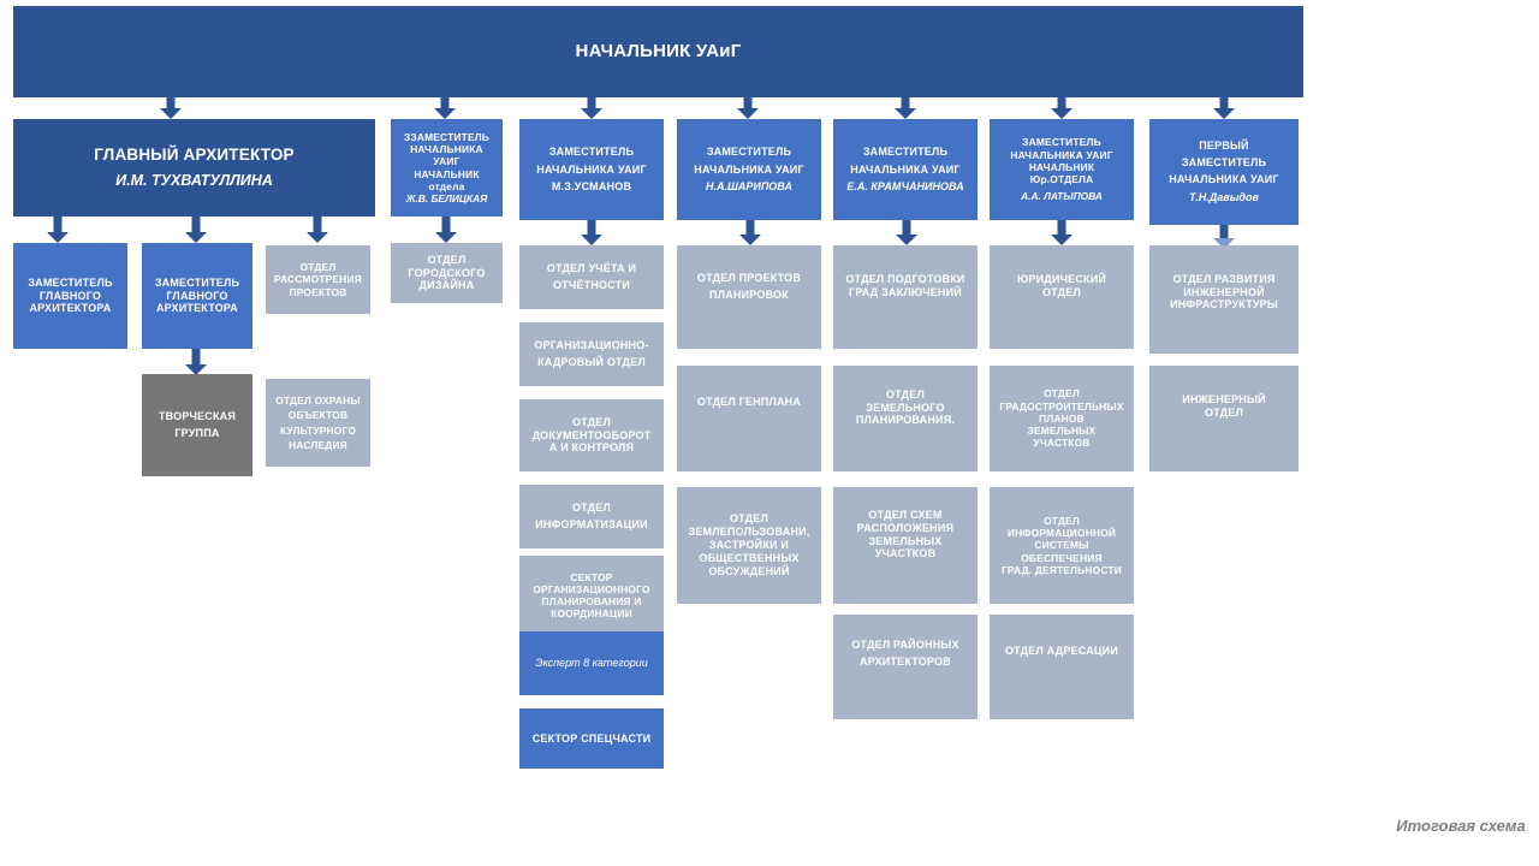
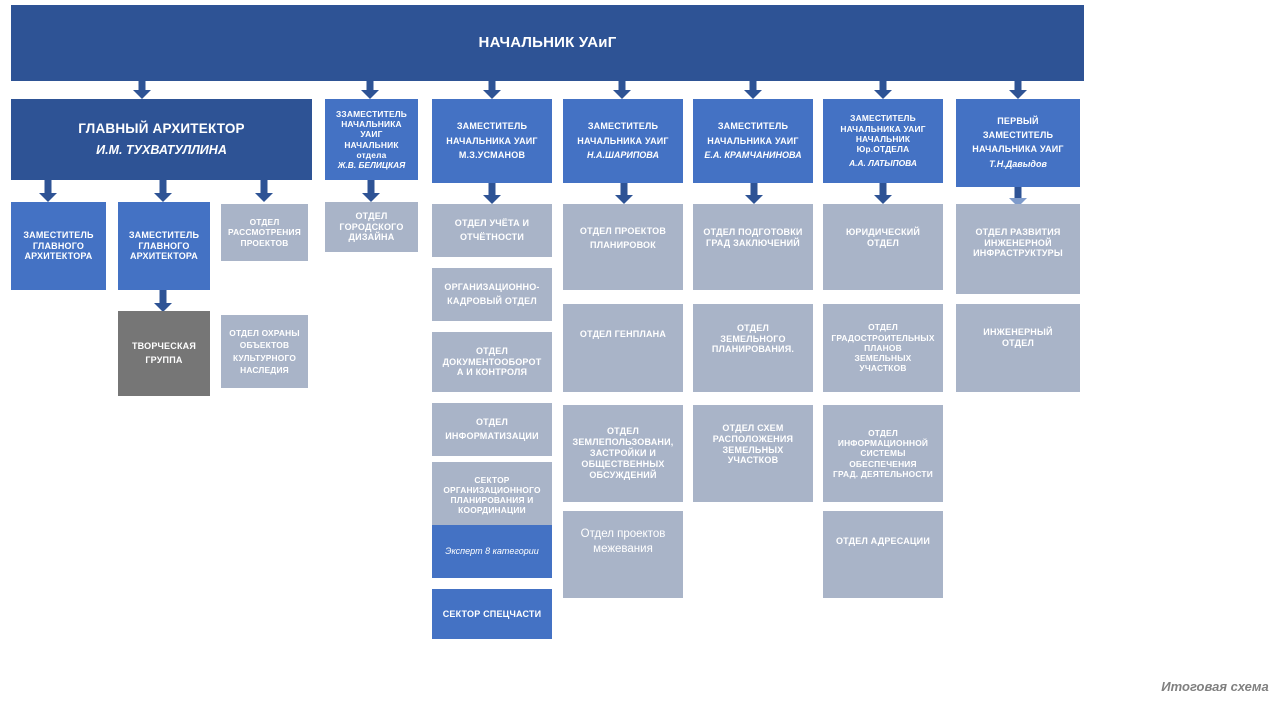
  НАЧАЛЬНИК УАиГ
  ГЛАВНЫЙ АРХИТЕКТОР
  И.М. ТУХВАТУЛЛИНА
  ЗЗАМЕСТИТЕЛЬ
  НАЧАЛЬНИКА УАИГ
  НАЧАЛЬНИК
  отдела
  Ж.В. БЕЛИЦКАЯ
  ЗАМЕСТИТЕЛЬ
  НАЧАЛЬНИКА УАИГ
  М.З.УСМАНОВ
  ЗАМЕСТИТЕЛЬ
  НАЧАЛЬНИКА УАИГ
  Н.А.ШАРИПОВА
  ЗАМЕСТИТЕЛЬ
  НАЧАЛЬНИКА УАИГ
  Е.А. КРАМЧАНИНОВА
  ЗАМЕСТИТЕЛЬ
  НАЧАЛЬНИКА УАИГ
  НАЧАЛЬНИК
  Юр.ОТДЕЛА
  А.А. ЛАТЫПОВА
  ПЕРВЫЙ
  ЗАМЕСТИТЕЛЬ
  НАЧАЛЬНИКА УАИГ
  Т.Н.Давыдов
  ЗАМЕСТИТЕЛЬ
  ГЛАВНОГО
  АРХИТЕКТОРА
  ЗАМЕСТИТЕЛЬ
  ГЛАВНОГО
  АРХИТЕКТОРА
  ОТДЕЛ
  РАССМОТРЕНИЯ
  ПРОЕКТОВ
  ОТДЕЛ
  ГОРОДСКОГО
  ДИЗАЙНА
  ТВОРЧЕСКАЯ
  ГРУППА
  ОТДЕЛ ОХРАНЫ
  ОБЪЕКТОВ
  КУЛЬТУРНОГО
  НАСЛЕДИЯ
  ОТДЕЛ УЧЁТА И
  ОТЧЁТНОСТИ
  ОРГАНИЗАЦИОННО-
  КАДРОВЫЙ ОТДЕЛ
  ОТДЕЛ
  ДОКУМЕНТООБОРОТ
  А И КОНТРОЛЯ
  ОТДЕЛ
  ИНФОРМАТИЗАЦИИ
  СЕКТОР
  ОРГАНИЗАЦИОННОГО
  ПЛАНИРОВАНИЯ И
  КООРДИНАЦИИ
  Эксперт 8 категории
  СЕКТОР СПЕЦЧАСТИ
  ОТДЕЛ ПРОЕКТОВ
  ПЛАНИРОВОК
  ОТДЕЛ ГЕНПЛАНА
  ОТДЕЛ
  ЗЕМЛЕПОЛЬЗОВАНИ,
  ЗАСТРОЙКИ И
  ОБЩЕСТВЕННЫХ
  ОБСУЖДЕНИЙ
+ Отдел проектов
+ межевания
  ОТДЕЛ ПОДГОТОВКИ
  ГРАД ЗАКЛЮЧЕНИЙ
  ОТДЕЛ
  ЗЕМЕЛЬНОГО
  ПЛАНИРОВАНИЯ.
  ОТДЕЛ СХЕМ
  РАСПОЛОЖЕНИЯ
  ЗЕМЕЛЬНЫХ
  УЧАСТКОВ
- ОТДЕЛ РАЙОННЫХ
- АРХИТЕКТОРОВ
  ЮРИДИЧЕСКИЙ
  ОТДЕЛ
  ОТДЕЛ
  ГРАДОСТРОИТЕЛЬНЫХ
  ПЛАНОВ
  ЗЕМЕЛЬНЫХ
  УЧАСТКОВ
  ОТДЕЛ
  ИНФОРМАЦИОННОЙ
  СИСТЕМЫ
  ОБЕСПЕЧЕНИЯ
  ГРАД. ДЕЯТЕЛЬНОСТИ
  ОТДЕЛ АДРЕСАЦИИ
  ОТДЕЛ РАЗВИТИЯ
  ИНЖЕНЕРНОЙ
  ИНФРАСТРУКТУРЫ
  ИНЖЕНЕРНЫЙ
  ОТДЕЛ
  Итоговая схема
